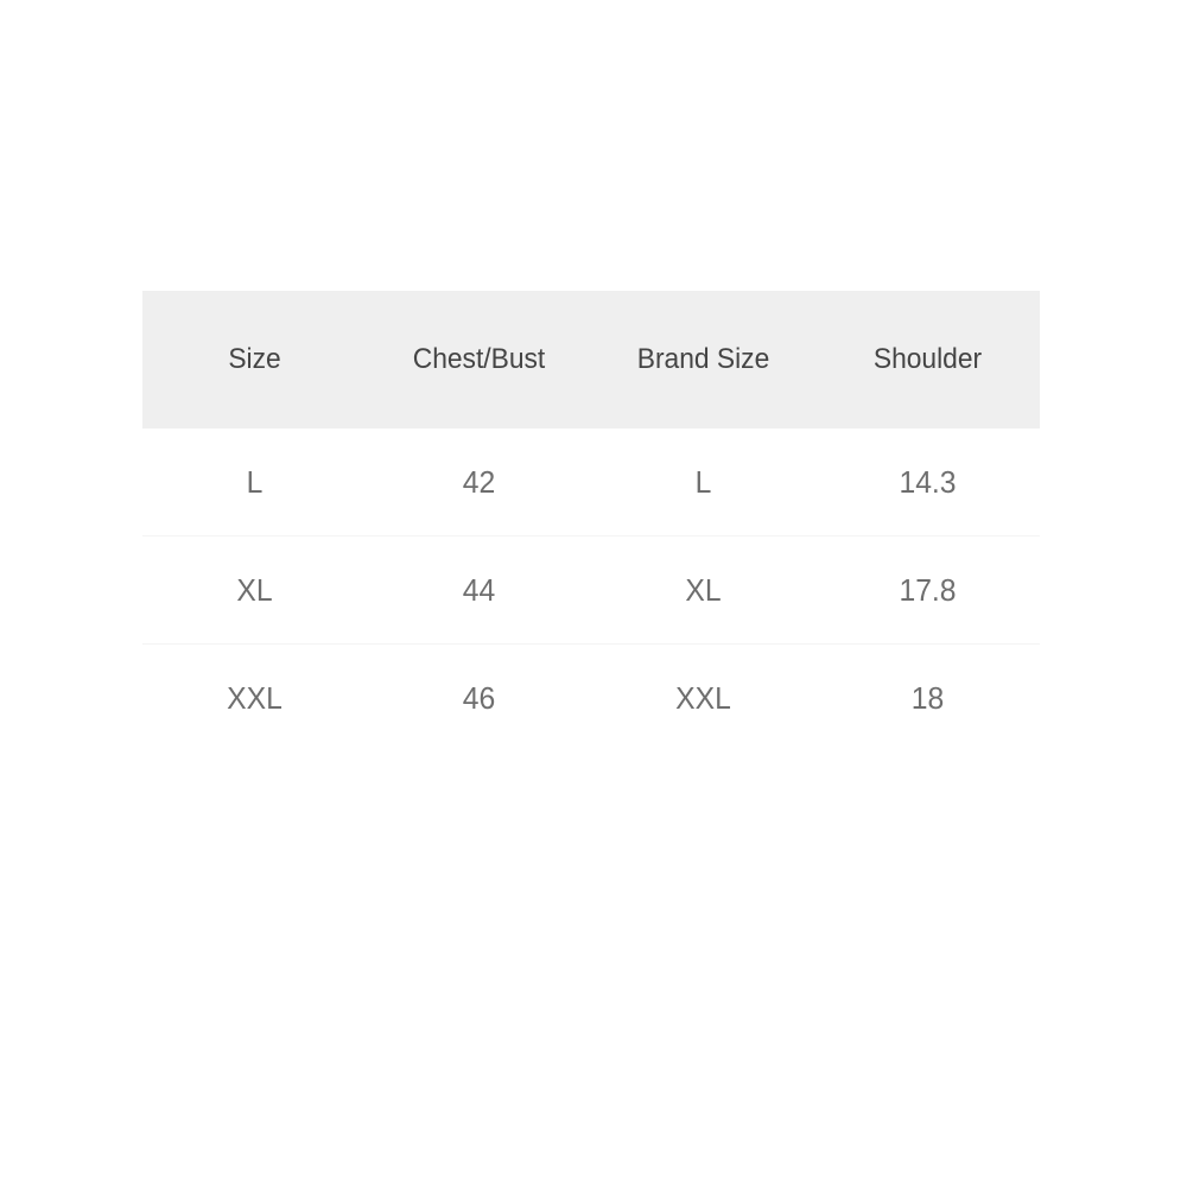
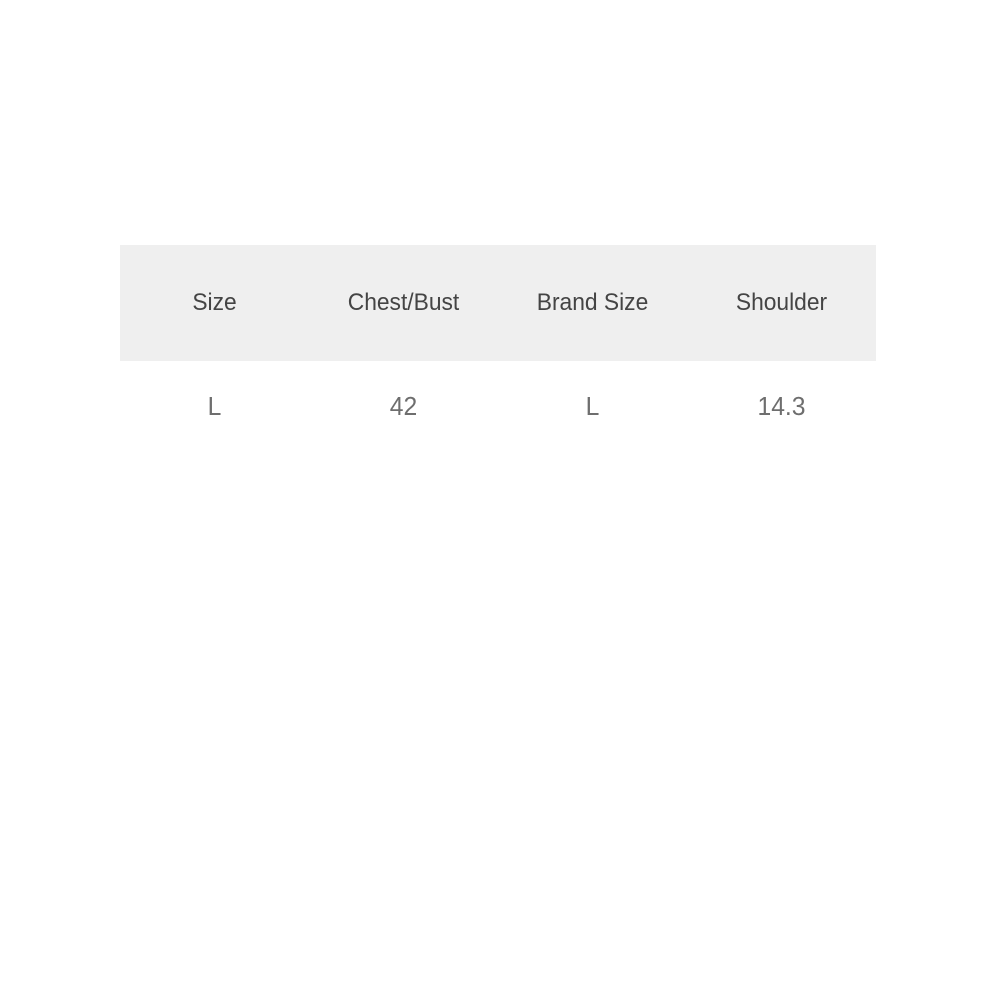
  Size	Chest/Bust	Brand Size	Shoulder
  L	42	L	14.3
- XL	44	XL	17.8
- XXL	46	XXL	18
